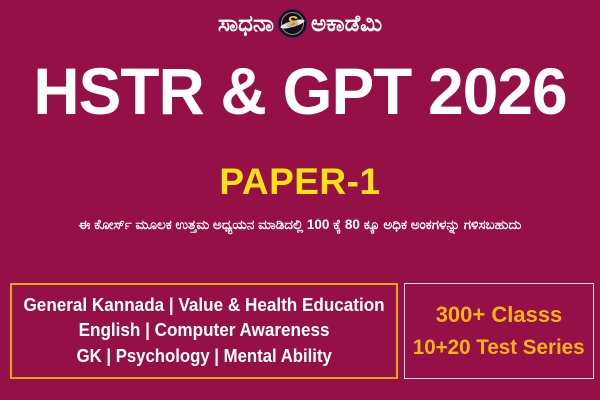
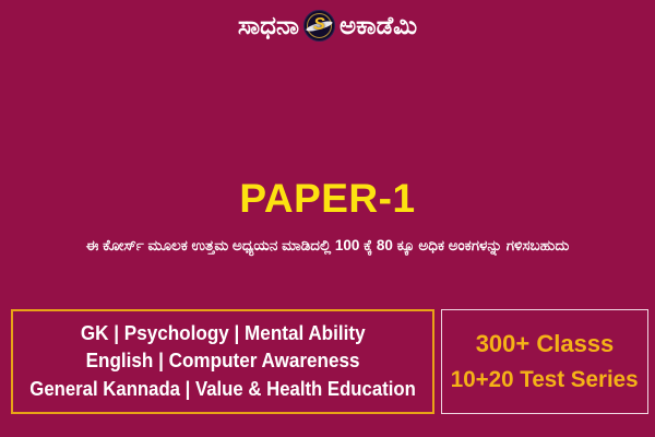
  ಸಾಧನಾ
  S
  ಅಕಾಡೆಮಿ
- HSTR & GPT 2026
  PAPER-1
  ಈ ಕೋರ್ಸ್ ಮೂಲಕ ಉತ್ತಮ ಅಧ್ಯಯನ ಮಾಡಿದಲ್ಲಿ 100 ಕ್ಕೆ 80 ಕ್ಕೂ ಅಧಿಕ ಅಂಕಗಳನ್ನು ಗಳಿಸಬಹುದು
- General Kannada | Value & Health Education
+ GK | Psychology | Mental Ability
  English | Computer Awareness
- GK | Psychology | Mental Ability
+ General Kannada | Value & Health Education
  300+ Classs
  10+20 Test Series
